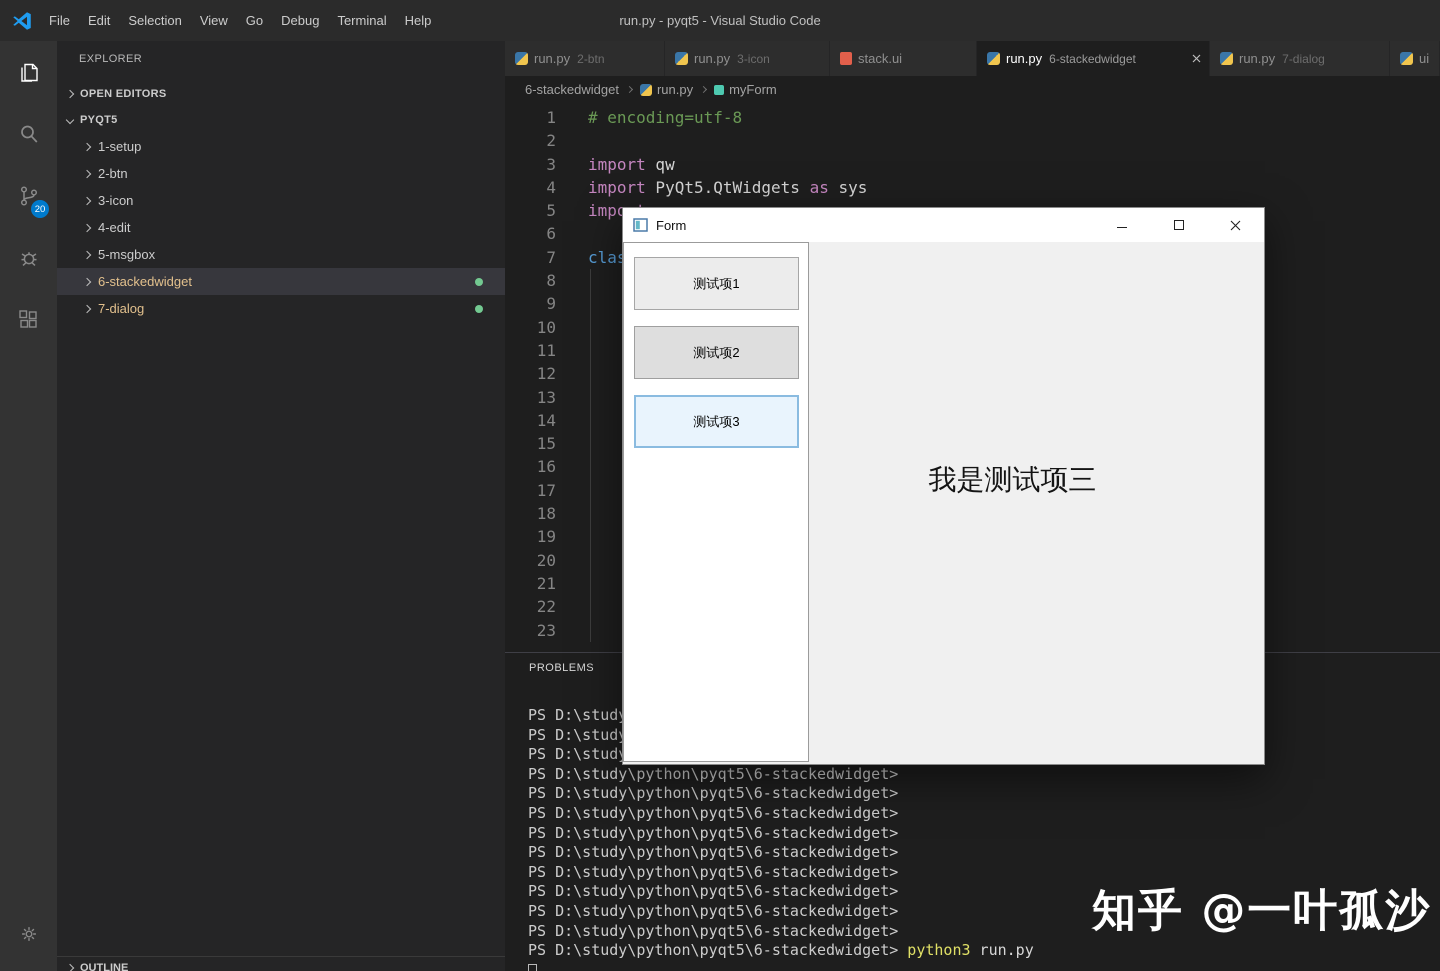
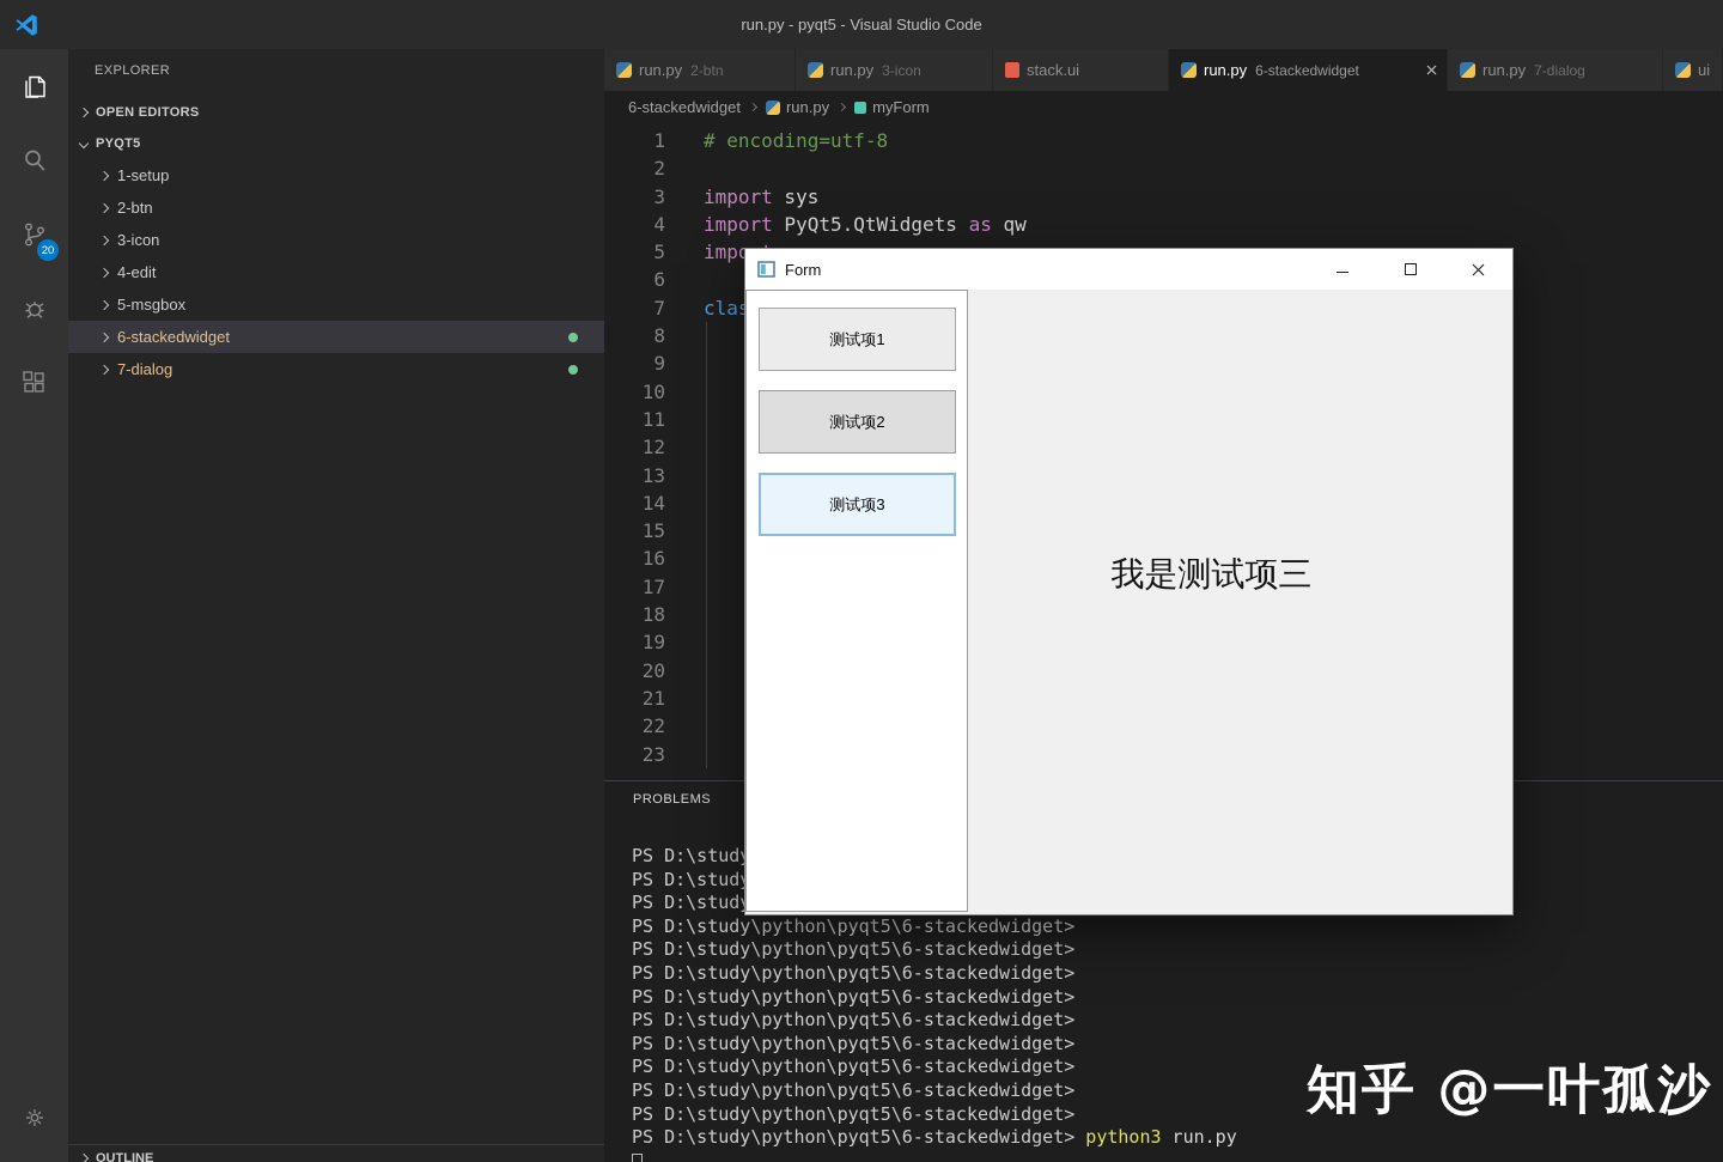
- File
- Edit
- Selection
- View
- Go
- Debug
- Terminal
- Help
  run.py - pyqt5 - Visual Studio Code
  20
  EXPLORER
  OPEN EDITORS
  PYQT5
  1-setup
  2-btn
  3-icon
  4-edit
  5-msgbox
  6-stackedwidget
  7-dialog
  OUTLINE
  run.py
  2-btn
  run.py
  3-icon
  stack.ui
  run.py
  6-stackedwidget
  run.py
  7-dialog
  ui
  6-stackedwidget
  run.py
  myForm
  1
  # encoding=utf-8
  2
  3
- import qw
+ import sys
  4
- import PyQt5.QtWidgets as sys
+ import PyQt5.QtWidgets as qw
  5
  6
  7
  8
  9
  10
  11
  12
  13
  14
  15
  16
  17
  18
  19
  20
  21
  22
  23
  PROBLEMS
  PS D:\study\python\pyqt5\6-stackedwidget>
  PS D:\study\python\pyqt5\6-stackedwidget>
  PS D:\study\python\pyqt5\6-stackedwidget>
  PS D:\study\python\pyqt5\6-stackedwidget>
  PS D:\study\python\pyqt5\6-stackedwidget>
  PS D:\study\python\pyqt5\6-stackedwidget>
  PS D:\study\python\pyqt5\6-stackedwidget>
  PS D:\study\python\pyqt5\6-stackedwidget>
  PS D:\study\python\pyqt5\6-stackedwidget>
  PS D:\study\python\pyqt5\6-stackedwidget> python3 run.py
  Form
  测试项1
  测试项2
  测试项3
  我是测试项三
  知乎 @一叶孤沙
